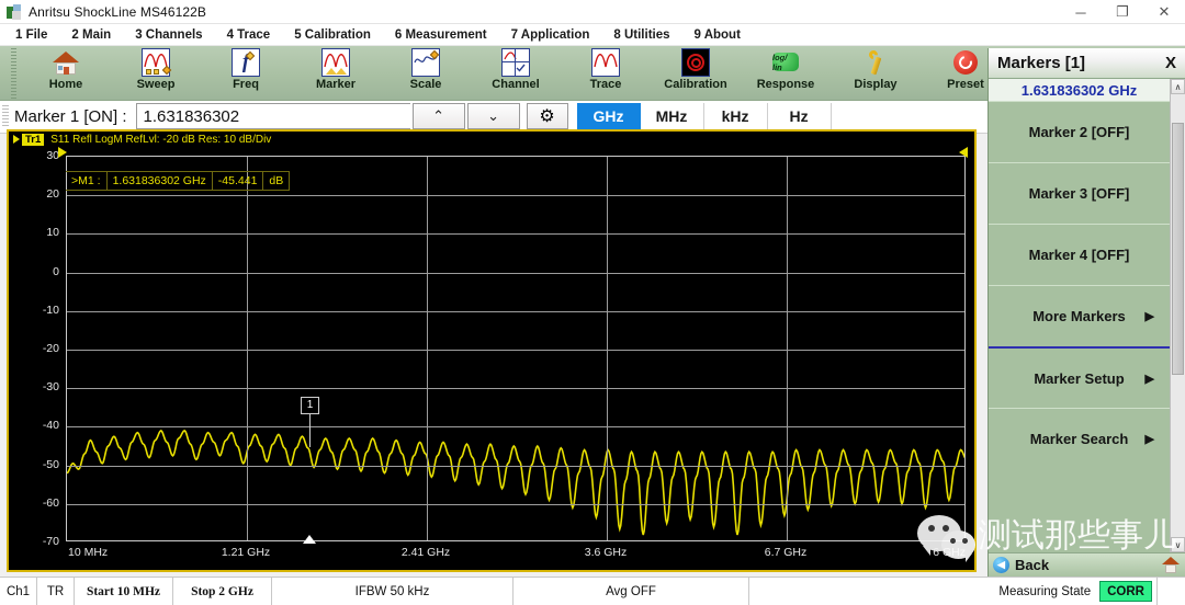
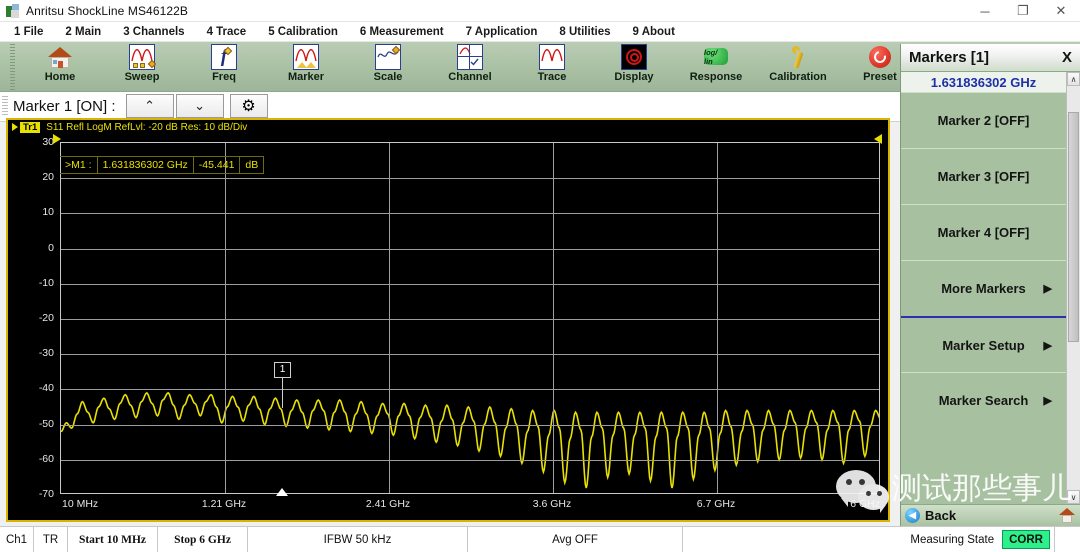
  Anritsu ShockLine MS46122B
  ─
  ❐
  ✕
  1 File
  2 Main
  3 Channels
  4 Trace
  5 Calibration
  6 Measurement
  7 Application
  8 Utilities
  9 About
  Home
  Sweep
  f
  Freq
  Marker
  Scale
  Channel
  Trace
- Calibration
+ Display
  log/ lin
  Response
- Display
+ Calibration
  Preset
  Marker 1 [ON] :
- 1.631836302
  ⌃
  ⌄
  ⚙
- GHz
- MHz
- kHz
- Hz
  Tr1
  S11 Refl LogM RefLvl: -20 dB Res: 10 dB/Div
  30
  20
  10
  0
  -10
  -20
  -30
  -40
  -50
  -60
  -70
  >M1 :
  1.631836302 GHz
  -45.441
  dB
  1
  10 MHz
  1.21 GHz
  2.41 GHz
  3.6 GHz
  6.7 GHz
  Markers [1]
  X
  1.631836302 GHz
  Marker 2 [OFF]
  Marker 3 [OFF]
  Marker 4 [OFF]
  More Markers
  ▶
  Marker Setup
  ▶
  Marker Search
  ▶
  ∧
  ∨
  ◀
  Back
  测试那些事儿
  Ch1
  TR
  Start 10 MHz
- Stop 2 GHz
+ Stop 6 GHz
  IFBW 50 kHz
  Avg OFF
  Measuring State
  CORR
